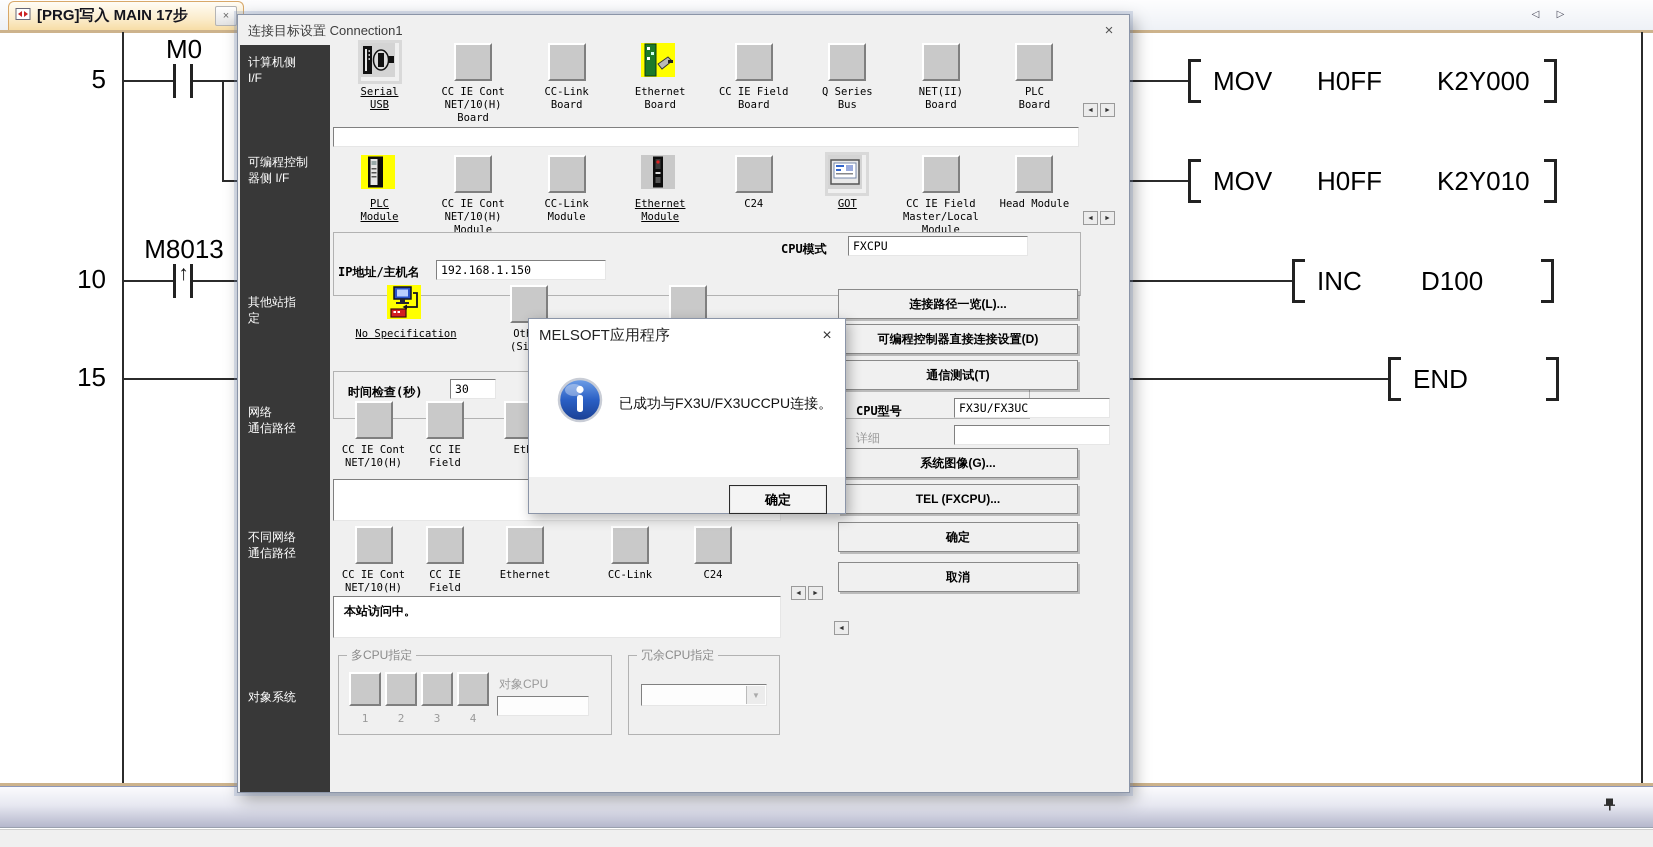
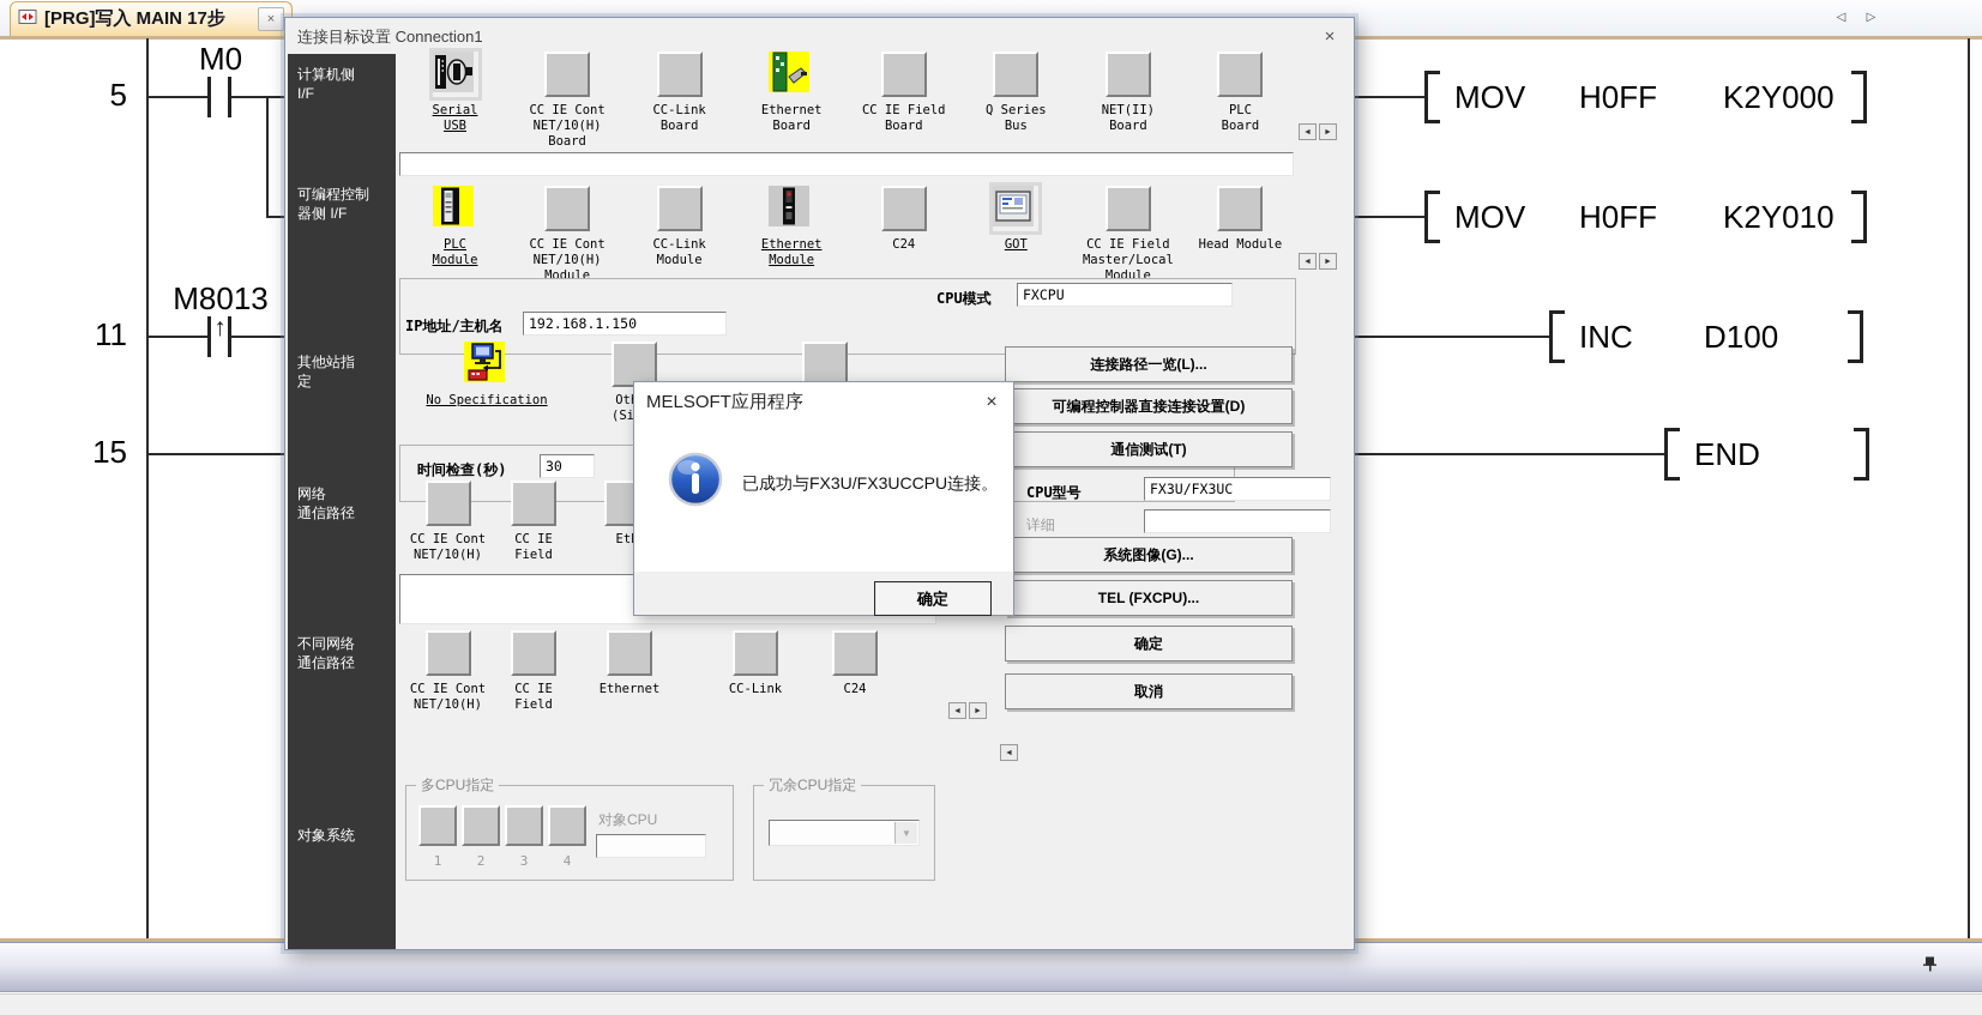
  [PRG]写入 MAIN 17步
  ×
  ◁
  ▷
  5
- 10
+ 11
  15
  M0
  M8013
  ↑
  MOV
  H0FF
  K2Y000
  MOV
  H0FF
  K2Y010
  INC
  D100
  END
  连接目标设置 Connection1
  ×
  计算机侧
  I/F
  可编程控制
  器侧 I/F
  其他站指
  定
  网络
  通信路径
  不同网络
  通信路径
  对象系统
  Serial
  USB
  CC IE Cont
  NET/10(H)
  Board
  CC-Link
  Board
  Ethernet
  Board
  CC IE Field
  Board
  Q Series
  Bus
  NET(II)
  Board
  PLC
  Board
  PLC
  Module
  CC IE Cont
  NET/10(H)
  Module
  CC-Link
  Module
  Ethernet
  Module
  C24
  GOT
  CC IE Field
  Master/Local
  Module
  Head Module
  CPU模式
  FXCPU
  IP地址/主机名
  192.168.1.150
  No Specification
  时间检查(秒)
  30
  CC IE Cont
  NET/10(H)
  CC IE
  Field
  CC IE Cont
  NET/10(H)
  CC IE
  Field
  Ethernet
  CC-Link
  C24
- 本站访问中。
  多CPU指定
  1
  2
  3
  4
  对象CPU
  冗余CPU指定
  ▼
  连接路径一览(L)...
  可编程控制器直接连接设置(D)
  通信测试(T)
  CPU型号
  FX3U/FX3UC
  详细
  系统图像(G)...
  TEL (FXCPU)...
  确定
  取消
  MELSOFT应用程序
  ×
  已成功与FX3U/FX3UCCPU连接。
  确定
